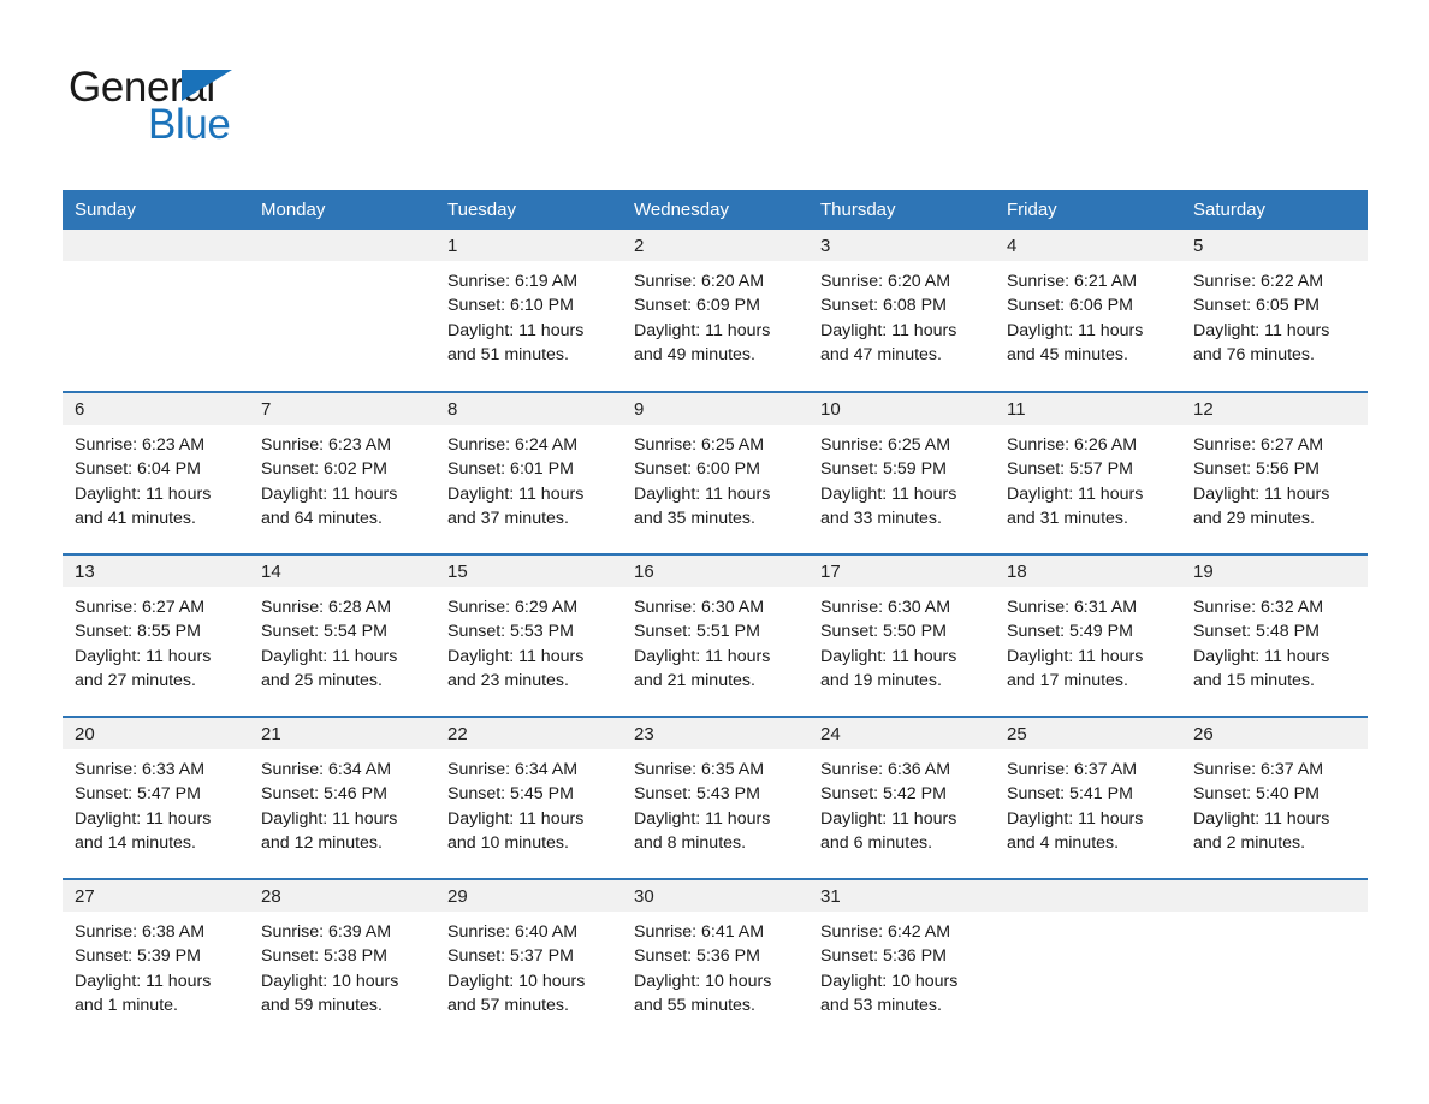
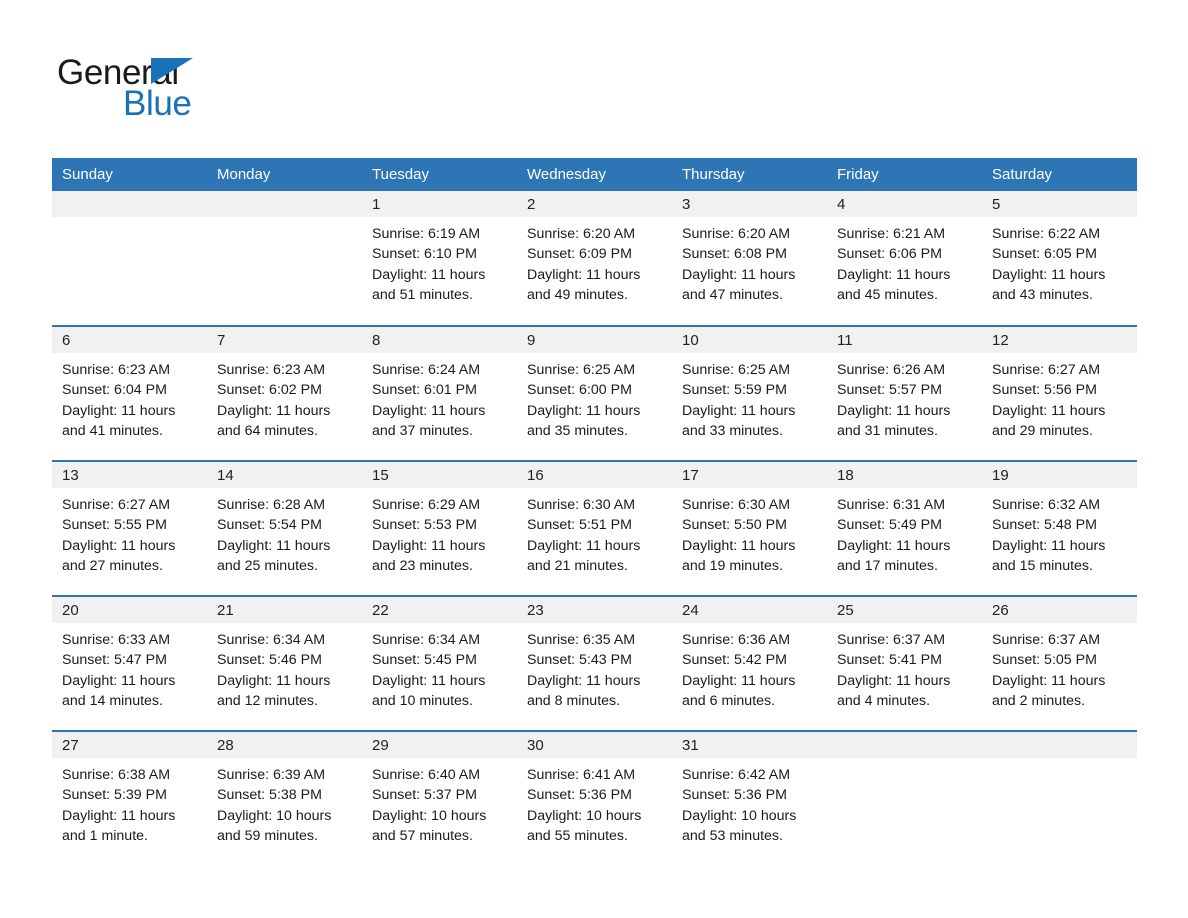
  General
  Blue
  Sunday	Monday	Tuesday	Wednesday	Thursday	Friday	Saturday
- 		1Sunrise: 6:19 AMSunset: 6:10 PMDaylight: 11 hoursand 51 minutes.	2Sunrise: 6:20 AMSunset: 6:09 PMDaylight: 11 hoursand 49 minutes.	3Sunrise: 6:20 AMSunset: 6:08 PMDaylight: 11 hoursand 47 minutes.	4Sunrise: 6:21 AMSunset: 6:06 PMDaylight: 11 hoursand 45 minutes.	5Sunrise: 6:22 AMSunset: 6:05 PMDaylight: 11 hoursand 76 minutes.
+ 		1Sunrise: 6:19 AMSunset: 6:10 PMDaylight: 11 hoursand 51 minutes.	2Sunrise: 6:20 AMSunset: 6:09 PMDaylight: 11 hoursand 49 minutes.	3Sunrise: 6:20 AMSunset: 6:08 PMDaylight: 11 hoursand 47 minutes.	4Sunrise: 6:21 AMSunset: 6:06 PMDaylight: 11 hoursand 45 minutes.	5Sunrise: 6:22 AMSunset: 6:05 PMDaylight: 11 hoursand 43 minutes.
  6Sunrise: 6:23 AMSunset: 6:04 PMDaylight: 11 hoursand 41 minutes.	7Sunrise: 6:23 AMSunset: 6:02 PMDaylight: 11 hoursand 64 minutes.	8Sunrise: 6:24 AMSunset: 6:01 PMDaylight: 11 hoursand 37 minutes.	9Sunrise: 6:25 AMSunset: 6:00 PMDaylight: 11 hoursand 35 minutes.	10Sunrise: 6:25 AMSunset: 5:59 PMDaylight: 11 hoursand 33 minutes.	11Sunrise: 6:26 AMSunset: 5:57 PMDaylight: 11 hoursand 31 minutes.	12Sunrise: 6:27 AMSunset: 5:56 PMDaylight: 11 hoursand 29 minutes.
- 13Sunrise: 6:27 AMSunset: 8:55 PMDaylight: 11 hoursand 27 minutes.	14Sunrise: 6:28 AMSunset: 5:54 PMDaylight: 11 hoursand 25 minutes.	15Sunrise: 6:29 AMSunset: 5:53 PMDaylight: 11 hoursand 23 minutes.	16Sunrise: 6:30 AMSunset: 5:51 PMDaylight: 11 hoursand 21 minutes.	17Sunrise: 6:30 AMSunset: 5:50 PMDaylight: 11 hoursand 19 minutes.	18Sunrise: 6:31 AMSunset: 5:49 PMDaylight: 11 hoursand 17 minutes.	19Sunrise: 6:32 AMSunset: 5:48 PMDaylight: 11 hoursand 15 minutes.
+ 13Sunrise: 6:27 AMSunset: 5:55 PMDaylight: 11 hoursand 27 minutes.	14Sunrise: 6:28 AMSunset: 5:54 PMDaylight: 11 hoursand 25 minutes.	15Sunrise: 6:29 AMSunset: 5:53 PMDaylight: 11 hoursand 23 minutes.	16Sunrise: 6:30 AMSunset: 5:51 PMDaylight: 11 hoursand 21 minutes.	17Sunrise: 6:30 AMSunset: 5:50 PMDaylight: 11 hoursand 19 minutes.	18Sunrise: 6:31 AMSunset: 5:49 PMDaylight: 11 hoursand 17 minutes.	19Sunrise: 6:32 AMSunset: 5:48 PMDaylight: 11 hoursand 15 minutes.
- 20Sunrise: 6:33 AMSunset: 5:47 PMDaylight: 11 hoursand 14 minutes.	21Sunrise: 6:34 AMSunset: 5:46 PMDaylight: 11 hoursand 12 minutes.	22Sunrise: 6:34 AMSunset: 5:45 PMDaylight: 11 hoursand 10 minutes.	23Sunrise: 6:35 AMSunset: 5:43 PMDaylight: 11 hoursand 8 minutes.	24Sunrise: 6:36 AMSunset: 5:42 PMDaylight: 11 hoursand 6 minutes.	25Sunrise: 6:37 AMSunset: 5:41 PMDaylight: 11 hoursand 4 minutes.	26Sunrise: 6:37 AMSunset: 5:40 PMDaylight: 11 hoursand 2 minutes.
+ 20Sunrise: 6:33 AMSunset: 5:47 PMDaylight: 11 hoursand 14 minutes.	21Sunrise: 6:34 AMSunset: 5:46 PMDaylight: 11 hoursand 12 minutes.	22Sunrise: 6:34 AMSunset: 5:45 PMDaylight: 11 hoursand 10 minutes.	23Sunrise: 6:35 AMSunset: 5:43 PMDaylight: 11 hoursand 8 minutes.	24Sunrise: 6:36 AMSunset: 5:42 PMDaylight: 11 hoursand 6 minutes.	25Sunrise: 6:37 AMSunset: 5:41 PMDaylight: 11 hoursand 4 minutes.	26Sunrise: 6:37 AMSunset: 5:05 PMDaylight: 11 hoursand 2 minutes.
  27Sunrise: 6:38 AMSunset: 5:39 PMDaylight: 11 hoursand 1 minute.	28Sunrise: 6:39 AMSunset: 5:38 PMDaylight: 10 hoursand 59 minutes.	29Sunrise: 6:40 AMSunset: 5:37 PMDaylight: 10 hoursand 57 minutes.	30Sunrise: 6:41 AMSunset: 5:36 PMDaylight: 10 hoursand 55 minutes.	31Sunrise: 6:42 AMSunset: 5:36 PMDaylight: 10 hoursand 53 minutes.
